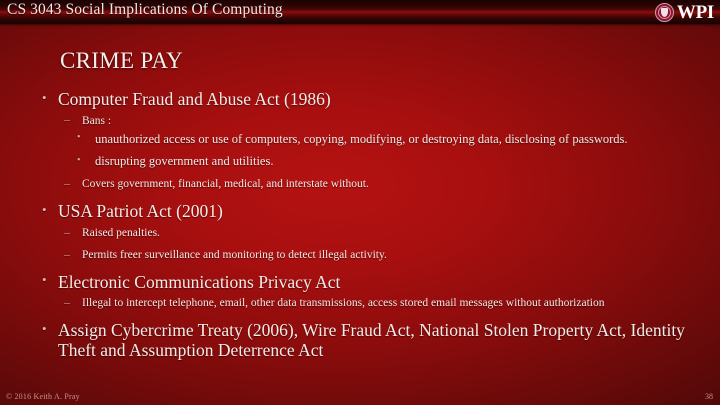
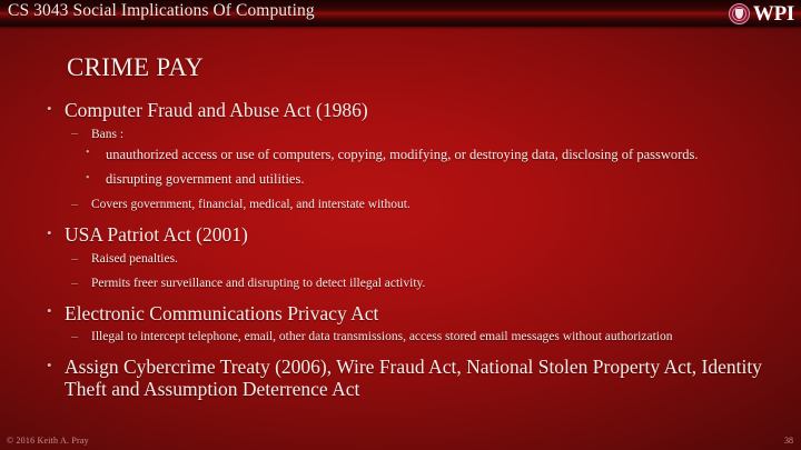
  CS 3043 Social Implications Of Computing
  WPI
  CRIME PAY
  •
  Computer Fraud and Abuse Act (1986)
  –
  Bans :
  •
  unauthorized access or use of computers, copying, modifying, or destroying data, disclosing of passwords.
  •
  disrupting government and utilities.
  –
  Covers government, financial, medical, and interstate without.
  •
  USA Patriot Act (2001)
  –
  Raised penalties.
  –
- Permits freer surveillance and monitoring to detect illegal activity.
+ Permits freer surveillance and disrupting to detect illegal activity.
  •
  Electronic Communications Privacy Act
  –
  Illegal to intercept telephone, email, other data transmissions, access stored email messages without authorization
  •
  Assign Cybercrime Treaty (2006), Wire Fraud Act, National Stolen Property Act, Identity Theft and Assumption Deterrence Act
  © 2016 Keith A. Pray
  38
